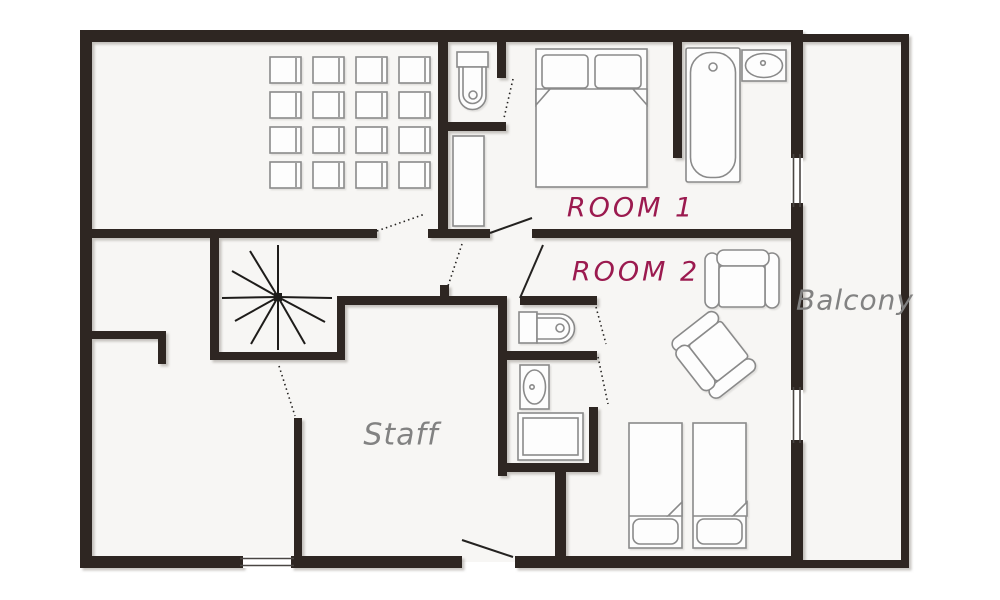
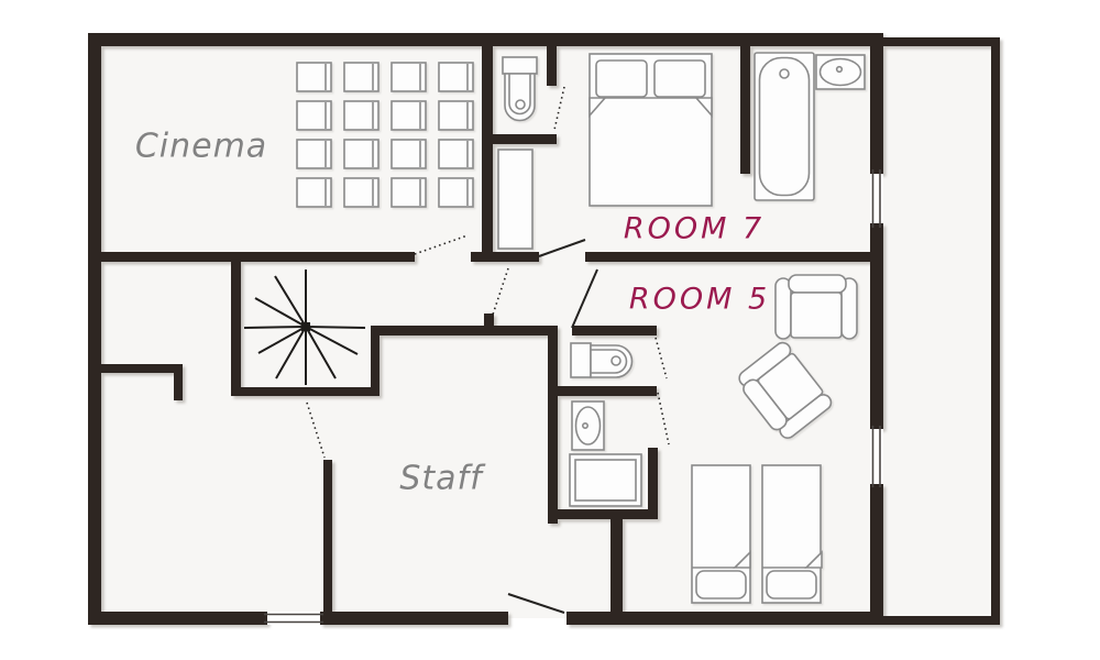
+ Cinema
- ROOM 1
+ ROOM 7
- ROOM 2
+ ROOM 5
  Staff
- Balcony
